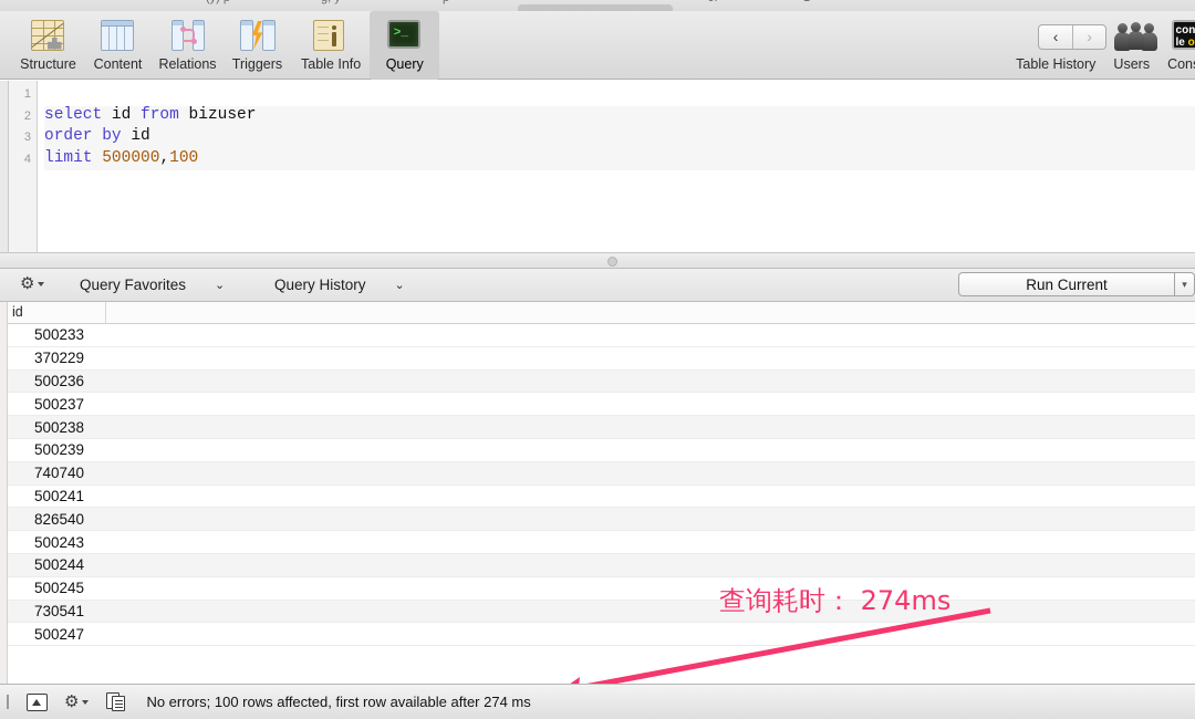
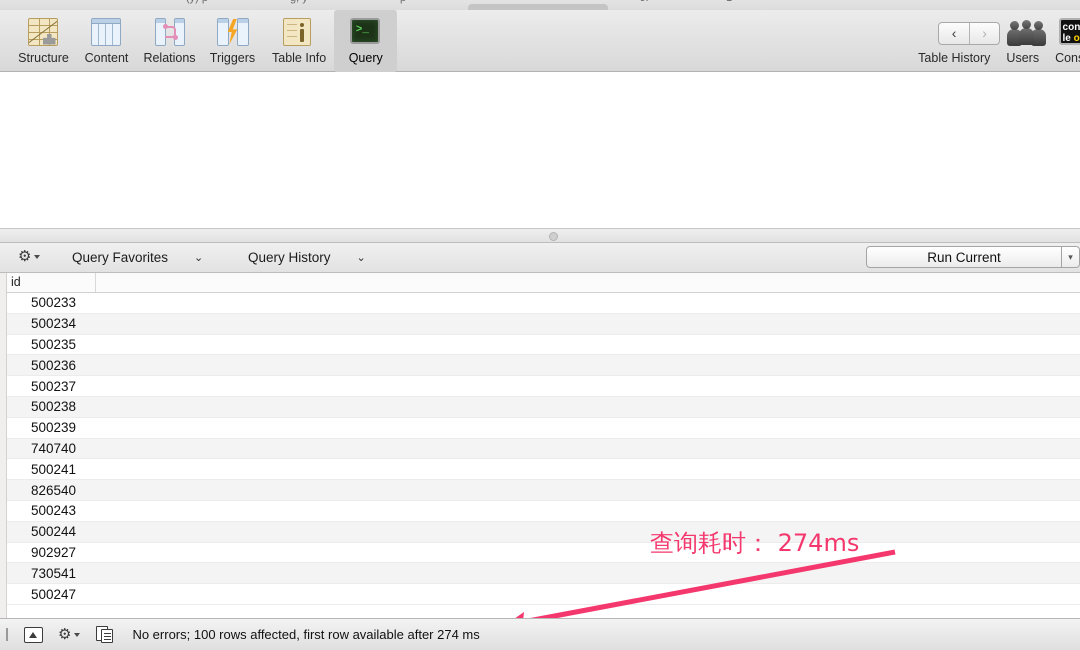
  Structure
  Content
  Relations
  Triggers
  Table Info
  >_
  Query
  ‹
  ›
  Table History
  Users
- 1
- 2
- 3
- 4
- select id from bizuser
- order by id
- limit 500000,100
  ⚙
  Query Favorites
  ⌄
  Query History
  ⌄
  Run Current
  ▾
  id
  500233
+ 500234
- 370229
+ 500235
  500236
  500237
  500238
  500239
  740740
  500241
  826540
  500243
  500244
- 500245
+ 902927
  730541
  500247
  查询耗时： 274ms
  ⚙
  No errors; 100 rows affected, first row available after 274 ms
